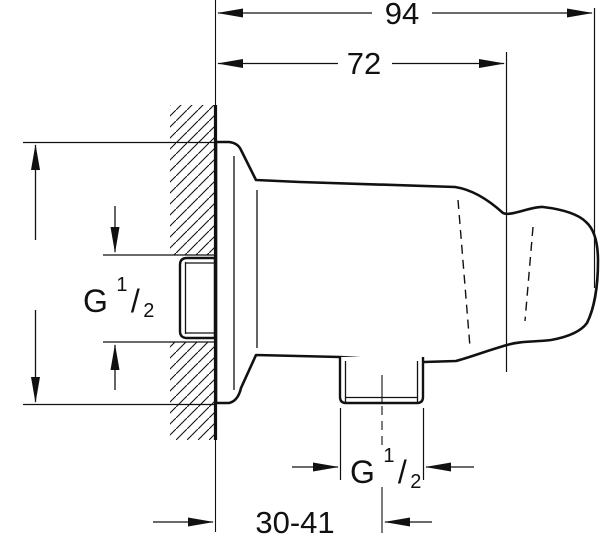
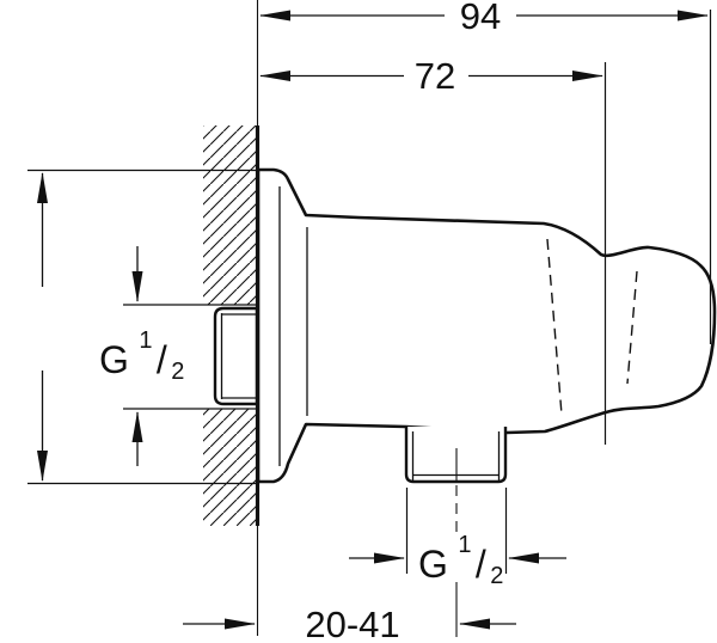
  94
  72
- 30-41
+ 20-41
  G 1 / 2
  G 1 / 2
